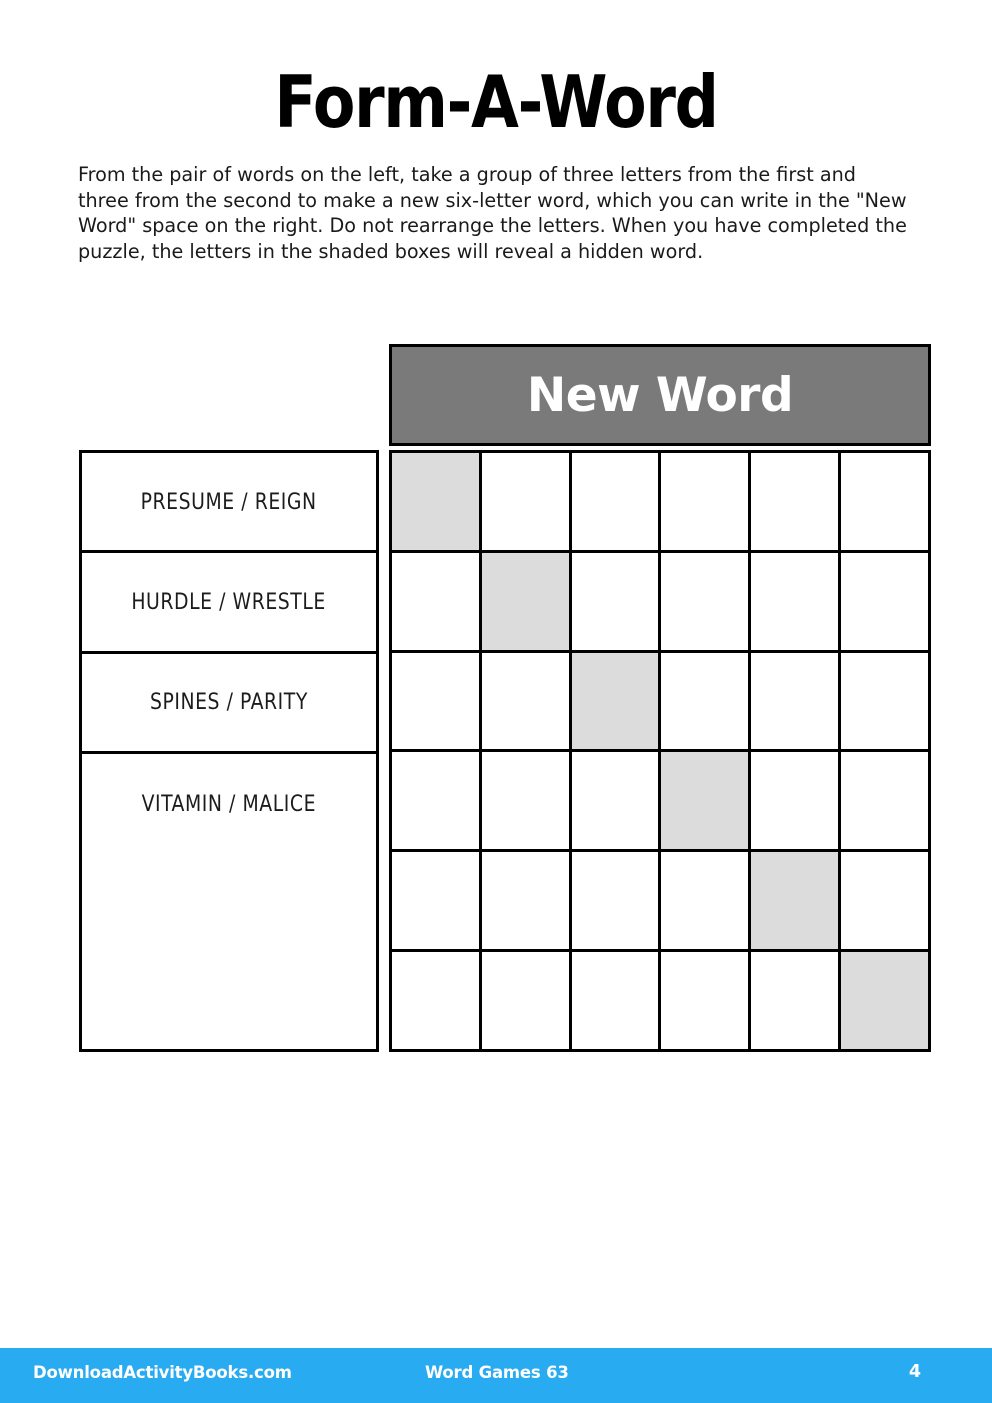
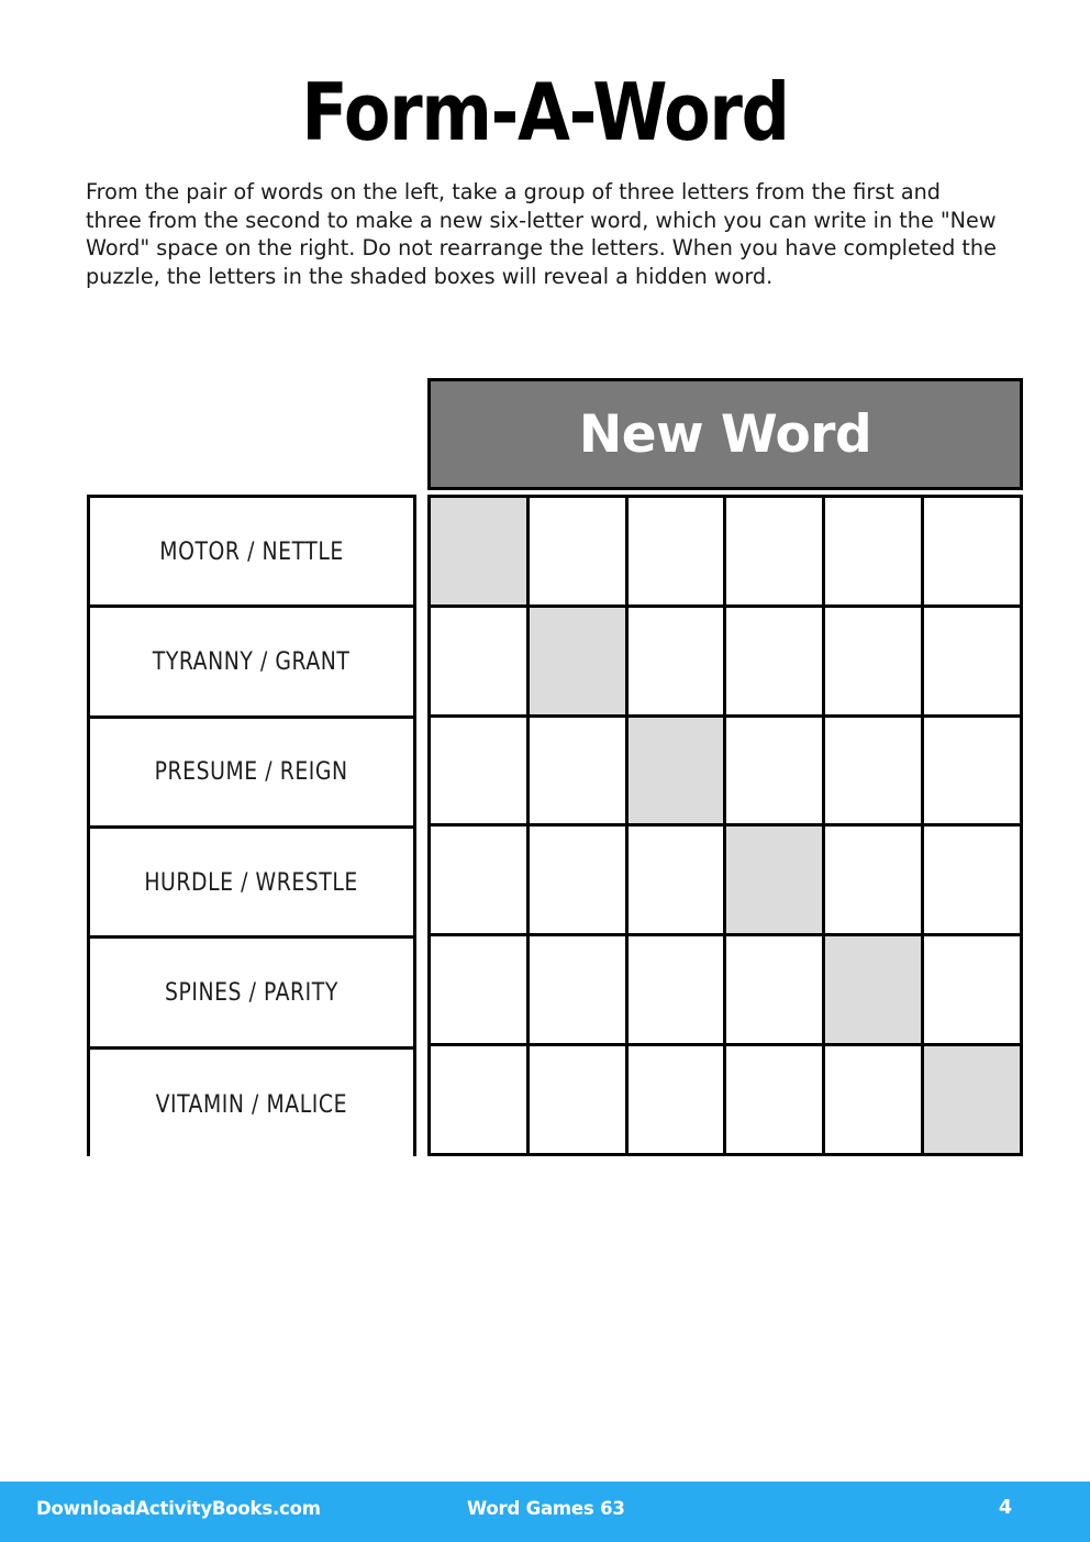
  Form-A-Word
  From the pair of words on the left, take a group of three letters from the first and three from the second to make a new six-letter word, which you can write in the "New Word" space on the right. Do not rearrange the letters. When you have completed the puzzle, the letters in the shaded boxes will reveal a hidden word.
+ MOTOR / NETTLE
+ TYRANNY / GRANT
  PRESUME / REIGN
  HURDLE / WRESTLE
  SPINES / PARITY
  VITAMIN / MALICE
  New Word
  DownloadActivityBooks.com
  Word Games 63
  4
